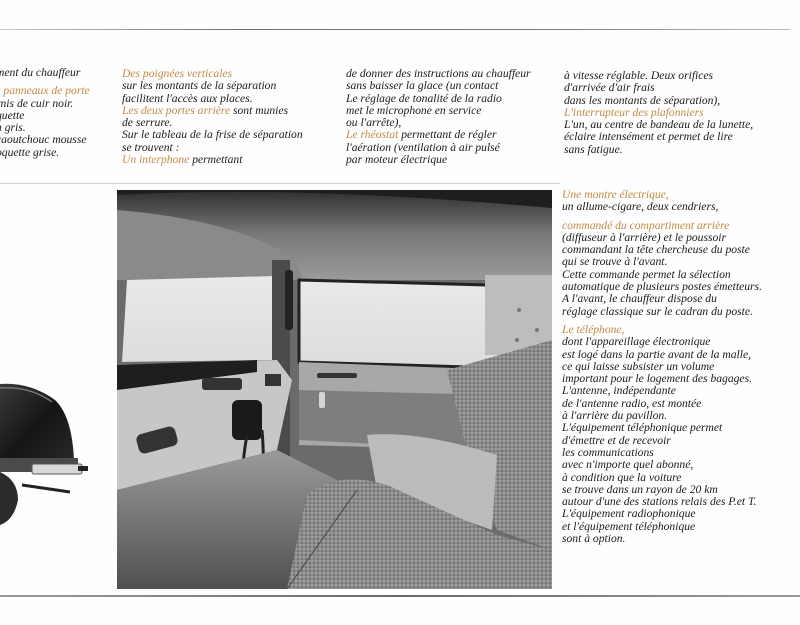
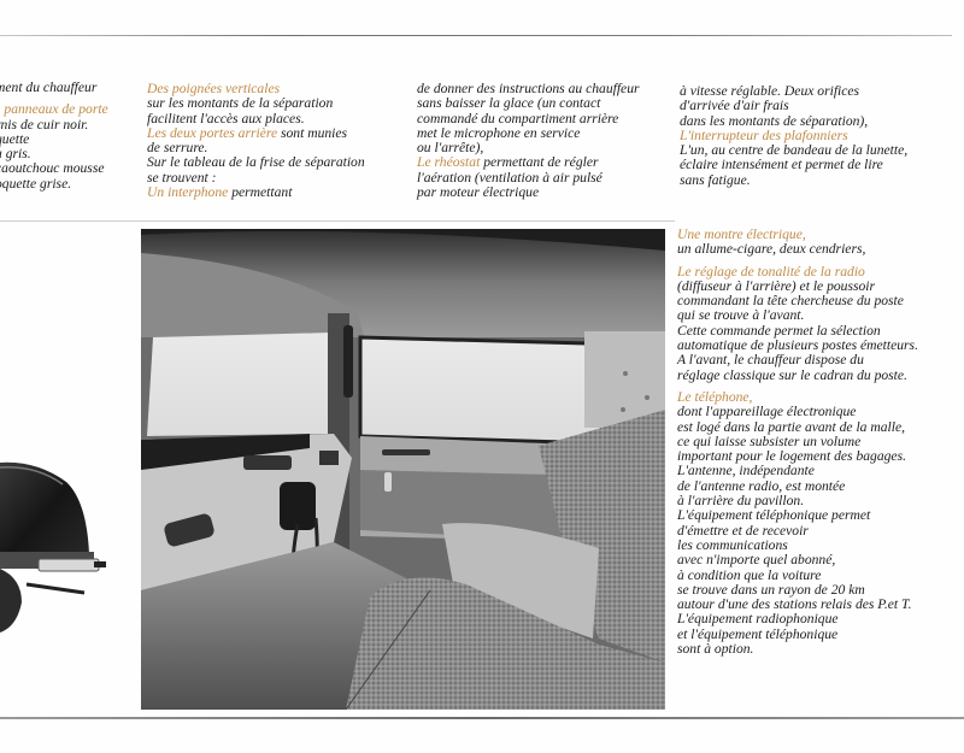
  ment du chauffeur
  panneaux de porte
  nis de cuir noir.
  uette
  gris.
  aoutchouc mousse
  quette grise.
  Des poignées verticales
  sur les montants de la séparation
  facilitent l'accès aux places.
  Les deux portes arrière sont munies
  de serrure.
  Sur le tableau de la frise de séparation
  se trouvent :
  Un interphone permettant
  de donner des instructions au chauffeur
  sans baisser la glace (un contact
- Le réglage de tonalité de la radio
+ commandé du compartiment arrière
  met le microphone en service
  ou l'arrête),
  Le rhéostat permettant de régler
  l'aération (ventilation à air pulsé
  par moteur électrique
  à vitesse réglable. Deux orifices
  d'arrivée d'air frais
  dans les montants de séparation),
  L'interrupteur des plafonniers
  L'un, au centre de bandeau de la lunette,
  éclaire intensément et permet de lire
  sans fatigue.
  Une montre électrique,
  un allume-cigare, deux cendriers,
- commandé du compartiment arrière
+ Le réglage de tonalité de la radio
  (diffuseur à l'arrière) et le poussoir
  commandant la tête chercheuse du poste
  qui se trouve à l'avant.
  Cette commande permet la sélection
  automatique de plusieurs postes émetteurs.
  A l'avant, le chauffeur dispose du
  réglage classique sur le cadran du poste.
  Le téléphone,
  dont l'appareillage électronique
  est logé dans la partie avant de la malle,
  ce qui laisse subsister un volume
  important pour le logement des bagages.
  L'antenne, indépendante
  de l'antenne radio, est montée
  à l'arrière du pavillon.
  L'équipement téléphonique permet
  d'émettre et de recevoir
  les communications
  avec n'importe quel abonné,
  à condition que la voiture
  se trouve dans un rayon de 20 km
  autour d'une des stations relais des P.et T.
  L'équipement radiophonique
  et l'équipement téléphonique
  sont à option.
